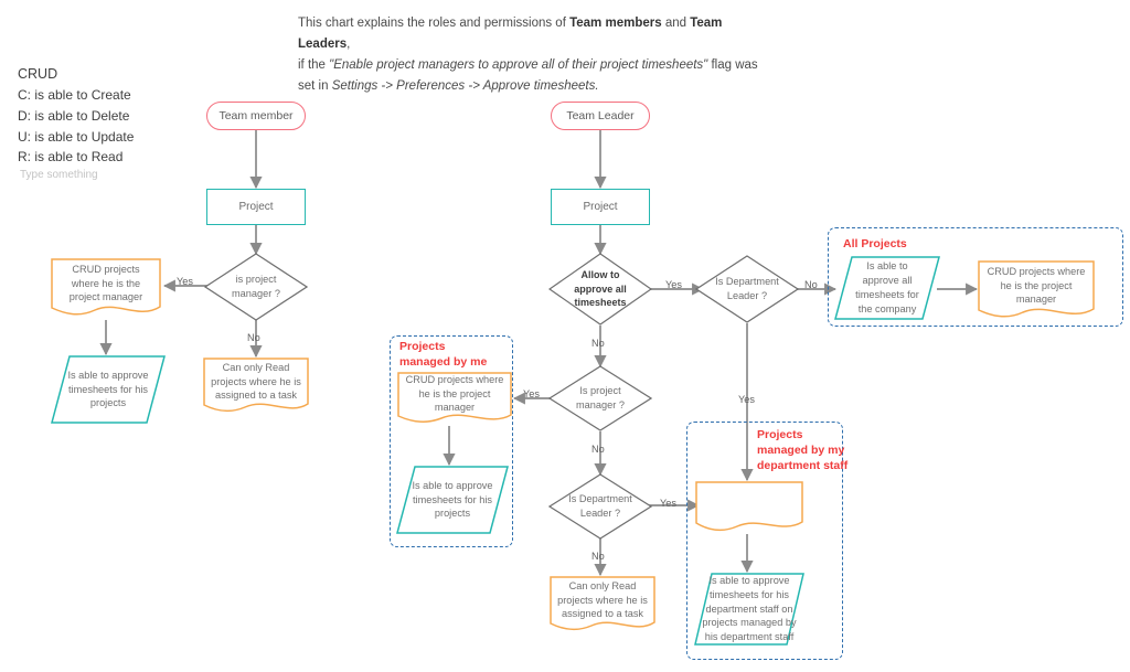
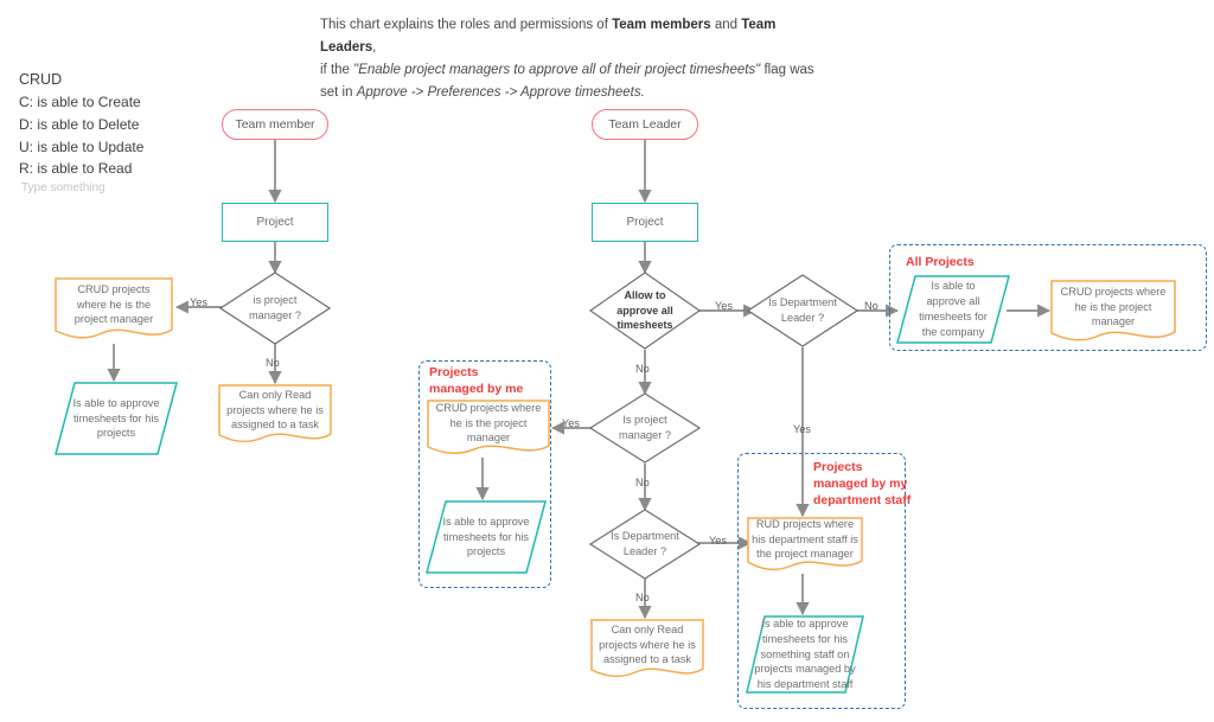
  This chart explains the roles and permissions of Team members and Team Leaders,
  if the "Enable project managers to approve all of their project timesheets" flag was
- set in Settings -> Preferences -> Approve timesheets.
+ set in Approve -> Preferences -> Approve timesheets.
  CRUD
  C: is able to Create
  D: is able to Delete
  U: is able to Update
  R: is able to Read
  Type something
  All Projects
  Projects
  managed by me
  Projects
  managed by my
  department staff
  Team member
  Project
  is project
  manager ?
  Yes
  No
  CRUD projects where he is the project manager
  Is able to approve timesheets for his projects
  Can only Read projects where he is assigned to a task
  Team Leader
  Project
  Allow to
  approve all
  timesheets
  Yes
  No
  Is Department
  Leader ?
  No
  Yes
  Is project
  manager ?
  Yes
  No
  Is Department
  Leader ?
  Yes
  No
  Can only Read projects where he is assigned to a task
  Is able to approve all timesheets for the company
  CRUD projects where he is the project manager
  CRUD projects where he is the project manager
  Is able to approve timesheets for his projects
+ RUD projects where his department staff is the project manager
- Is able to approve timesheets for his department staff on projects managed by his department staff
+ Is able to approve timesheets for his something staff on projects managed by his department staff
